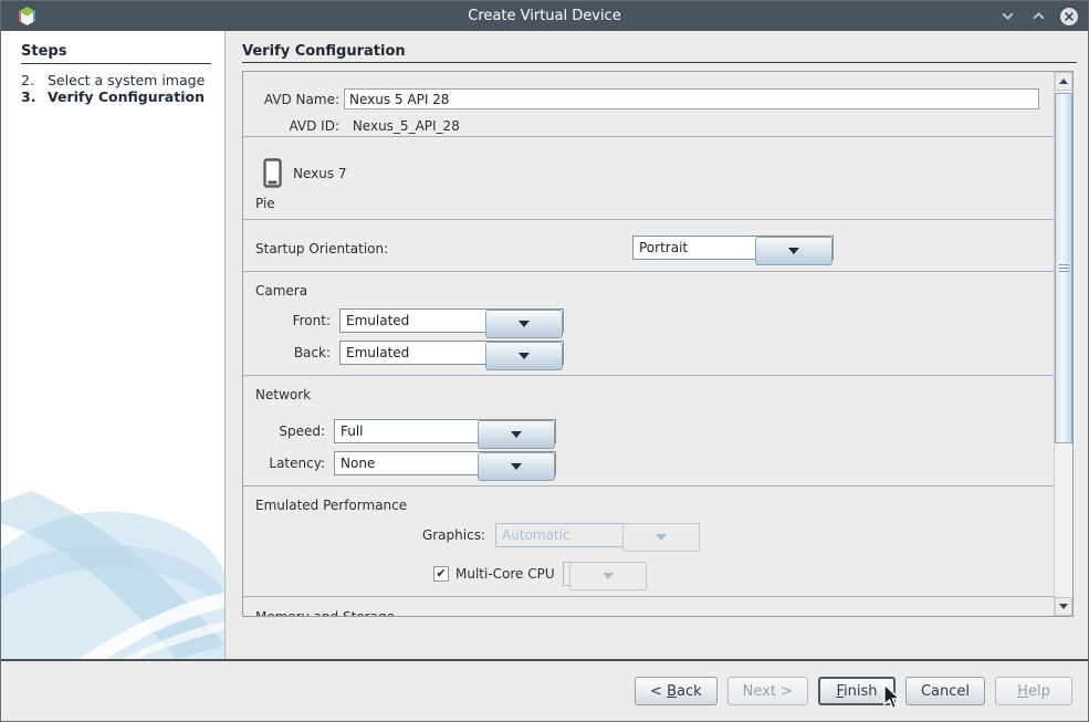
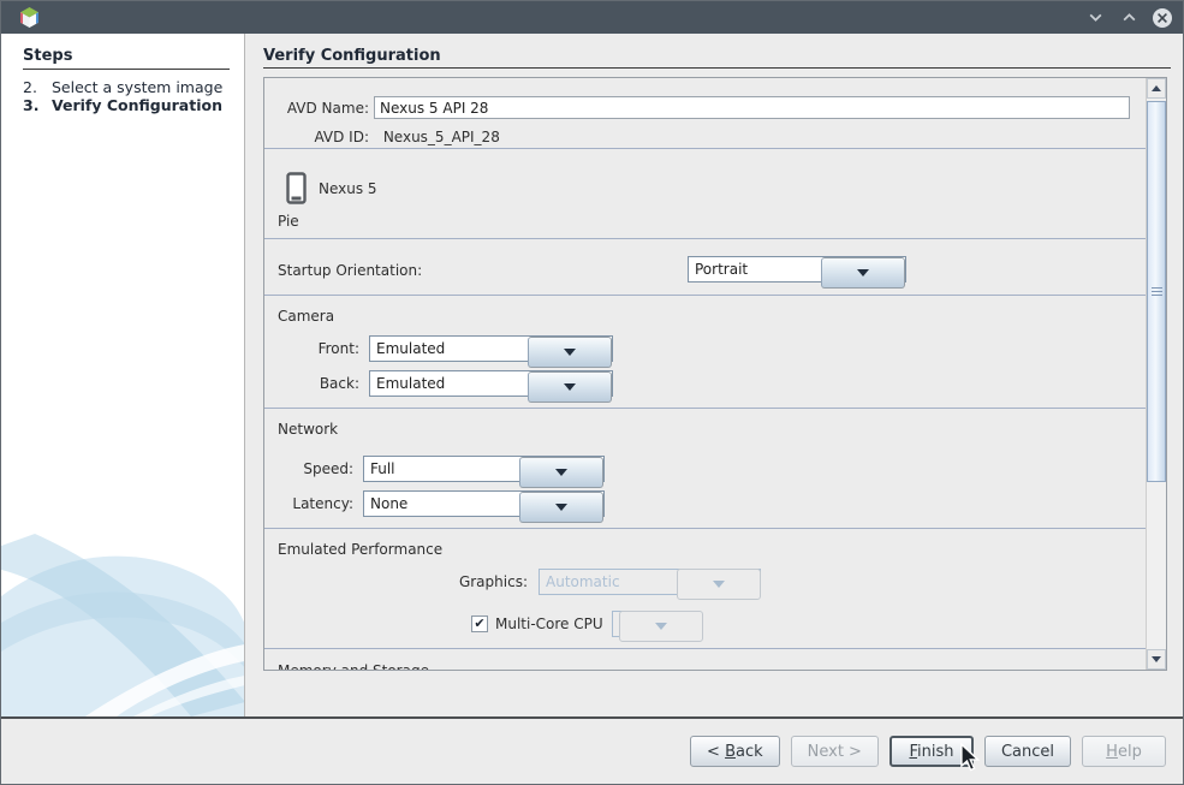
- Create Virtual Device
  Steps
  2.
  Select a system image
  3.
  Verify Configuration
  Verify Configuration
  AVD Name:
  Nexus 5 API 28
  AVD ID: Nexus_5_API_28
- Nexus 7
+ Nexus 5
  Pie
  Startup Orientation:
  Portrait
  Camera
  Front:
  Emulated
  Back:
  Emulated
  Network
  Speed:
  Full
  Latency:
  None
  Emulated Performance
  Graphics:
  Automatic
  ✔
  Multi-Core CPU
  < Back
  Next >
  Finish
  Cancel
  Help
